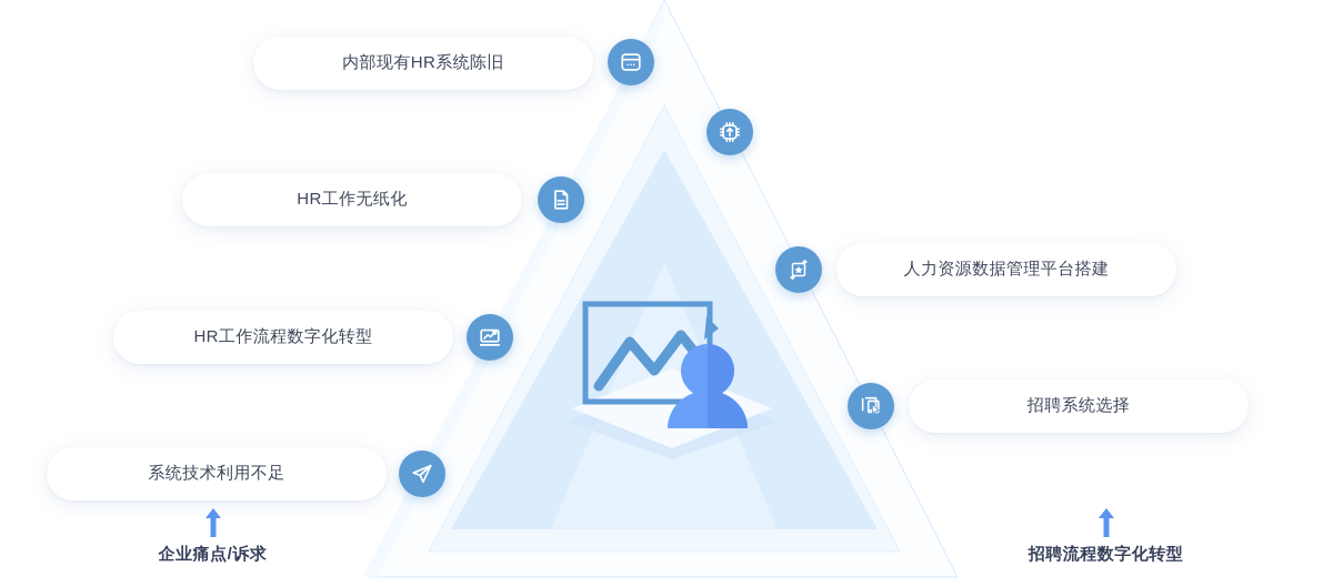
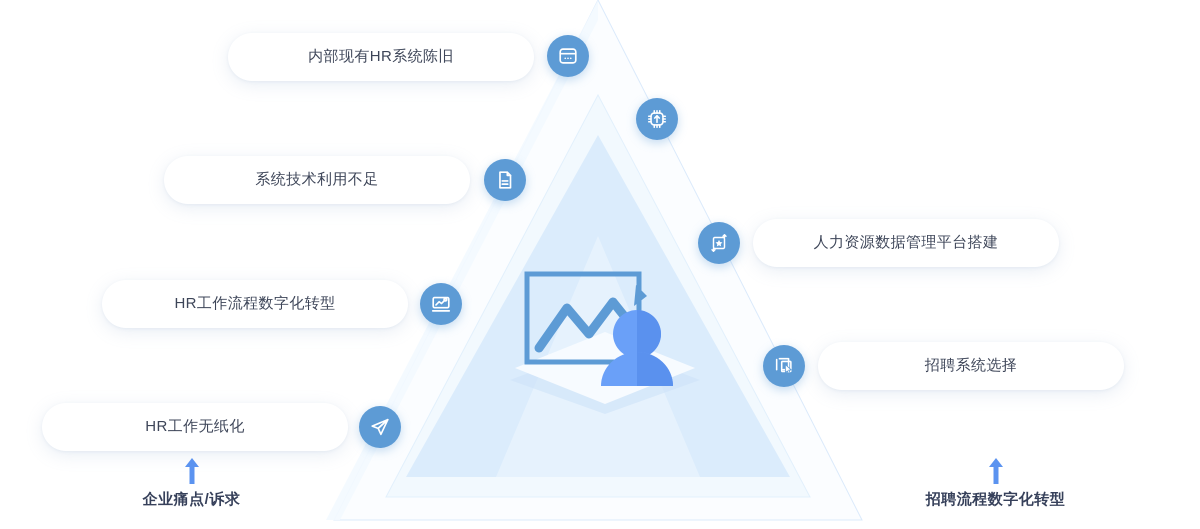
  内部现有HR系统陈旧
- HR工作无纸化
+ 系统技术利用不足
  HR工作流程数字化转型
- 系统技术利用不足
+ HR工作无纸化
  人力资源数据管理平台搭建
  招聘系统选择
  企业痛点/诉求
  招聘流程数字化转型
